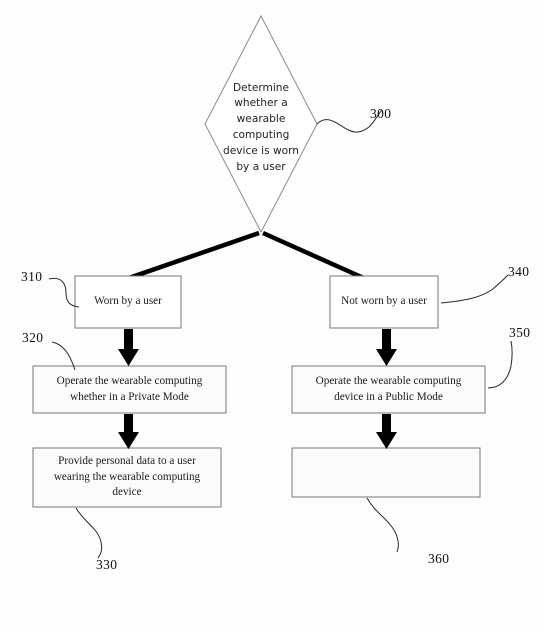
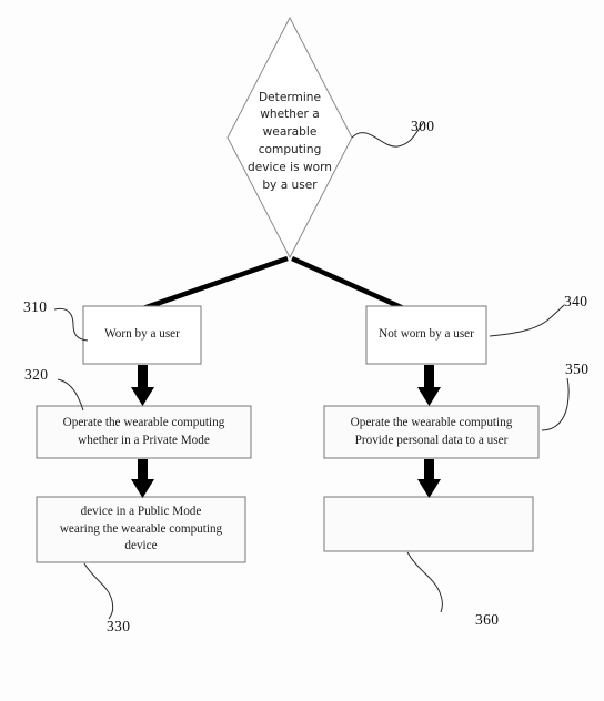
  Determine
  whether a
  wearable
  computing
  device is worn
  by a user
  Worn by a user
  Operate the wearable computing
  whether in a Private Mode
- Provide personal data to a user
+ device in a Public Mode
  wearing the wearable computing
  device
  Not worn by a user
  Operate the wearable computing
- device in a Public Mode
+ Provide personal data to a user
  300
  310
  320
  330
  340
  350
  360
